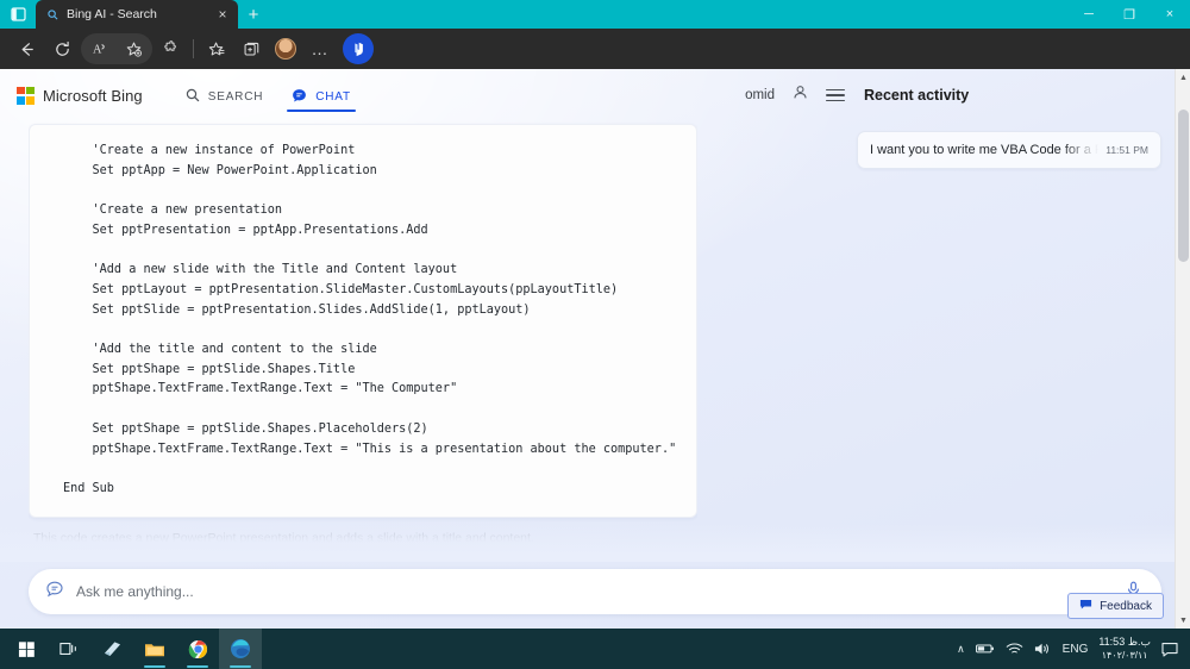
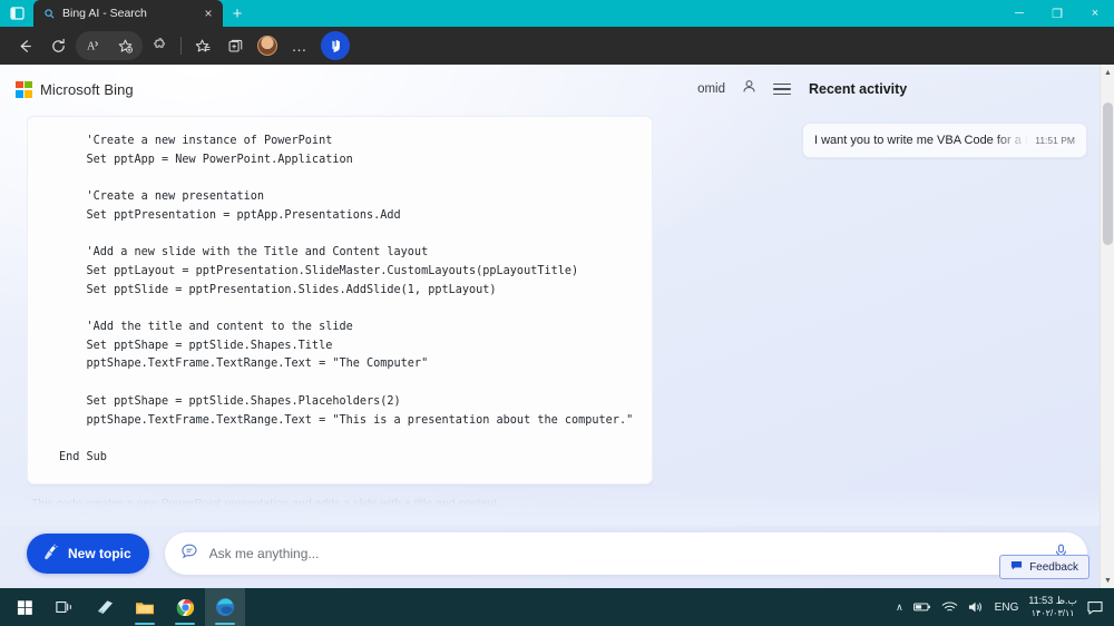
  Bing AI - Search
  ×
  +
  ─
  ❐
  ×
  A
  …
  Microsoft Bing
- SEARCH
- CHAT
  omid
  Recent activity
  'Create a new instance of PowerPoint
  Set pptApp = New PowerPoint.Application
  'Create a new presentation
  Set pptPresentation = pptApp.Presentations.Add
  'Add a new slide with the Title and Content layout
  Set pptLayout = pptPresentation.SlideMaster.CustomLayouts(ppLayoutTitle)
  Set pptSlide = pptPresentation.Slides.AddSlide(1, pptLayout)
  'Add the title and content to the slide
  Set pptShape = pptSlide.Shapes.Title
  pptShape.TextFrame.TextRange.Text = "The Computer"
  Set pptShape = pptSlide.Shapes.Placeholders(2)
  pptShape.TextFrame.TextRange.Text = "This is a presentation about the computer."
  End Sub
  11:51 PM
+ New topic
  Ask me anything...
  Feedback
  ∧
  ENG
  11:53 ب.ظ
  ۱۴۰۲/۰۳/۱۱
